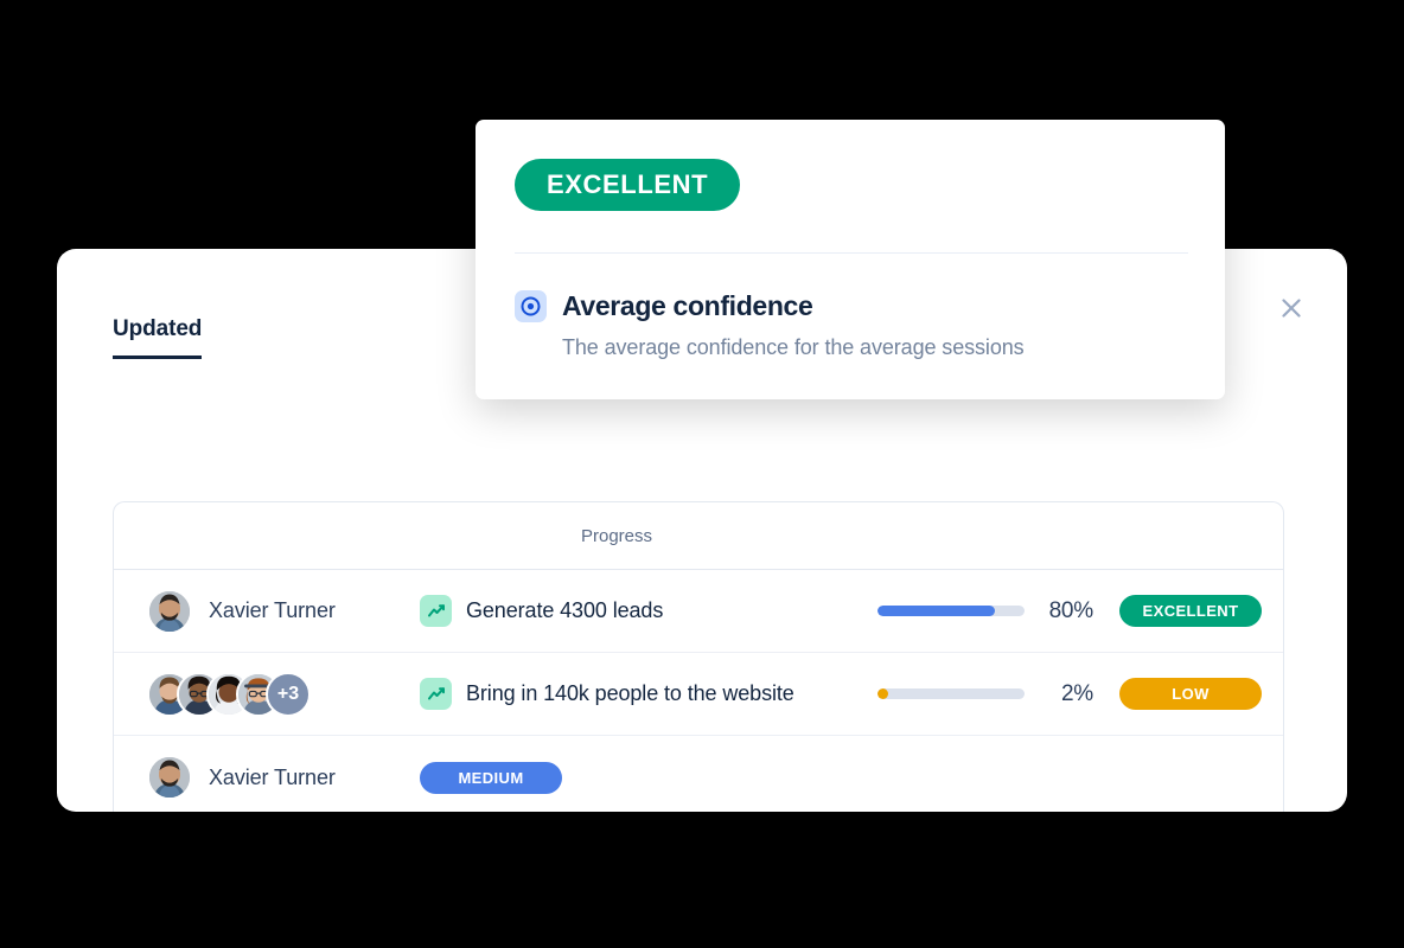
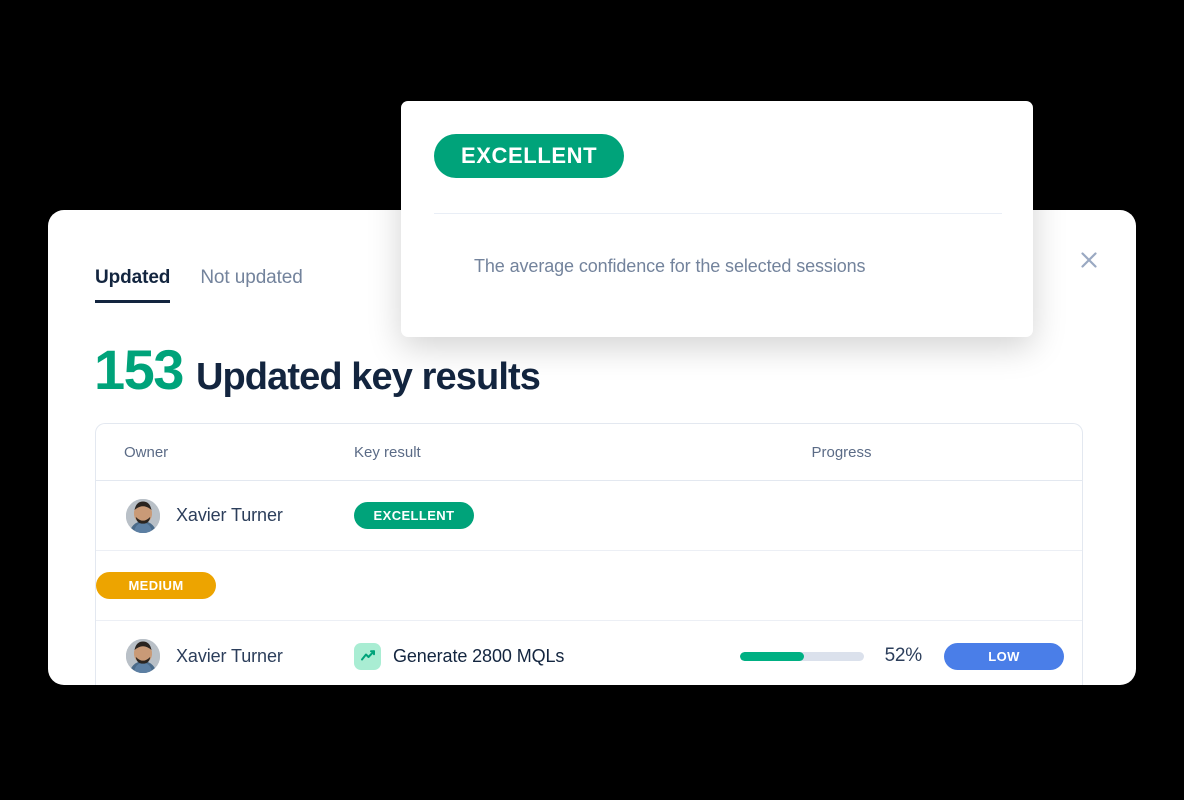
  Updated
+ Not updated
+ 153
+ Updated key results
+ Owner
+ Key result
  Progress
  Xavier Turner
- Generate 4300 leads
- 80%
  EXCELLENT
- +3
- Bring in 140k people to the website
- 2%
- LOW
+ MEDIUM
  Xavier Turner
+ Generate 2800 MQLs
+ 52%
- MEDIUM
+ LOW
  EXCELLENT
- Average confidence
- The average confidence for the average sessions
+ The average confidence for the selected sessions
